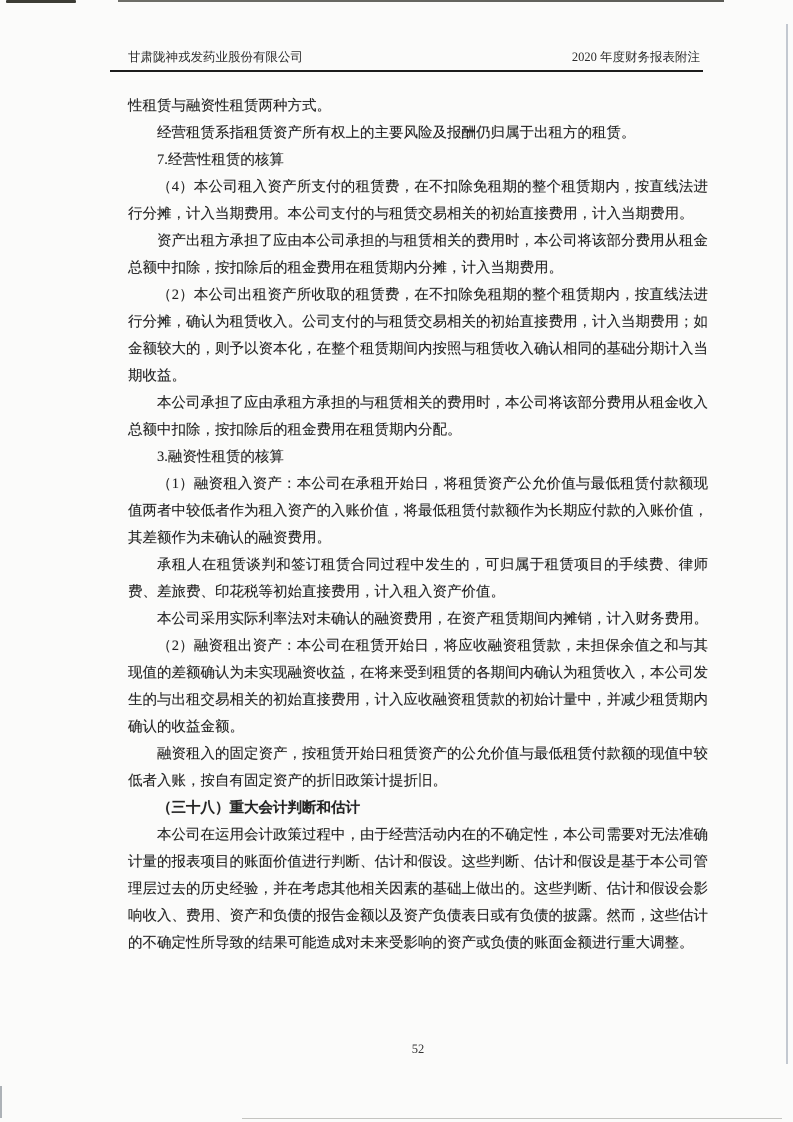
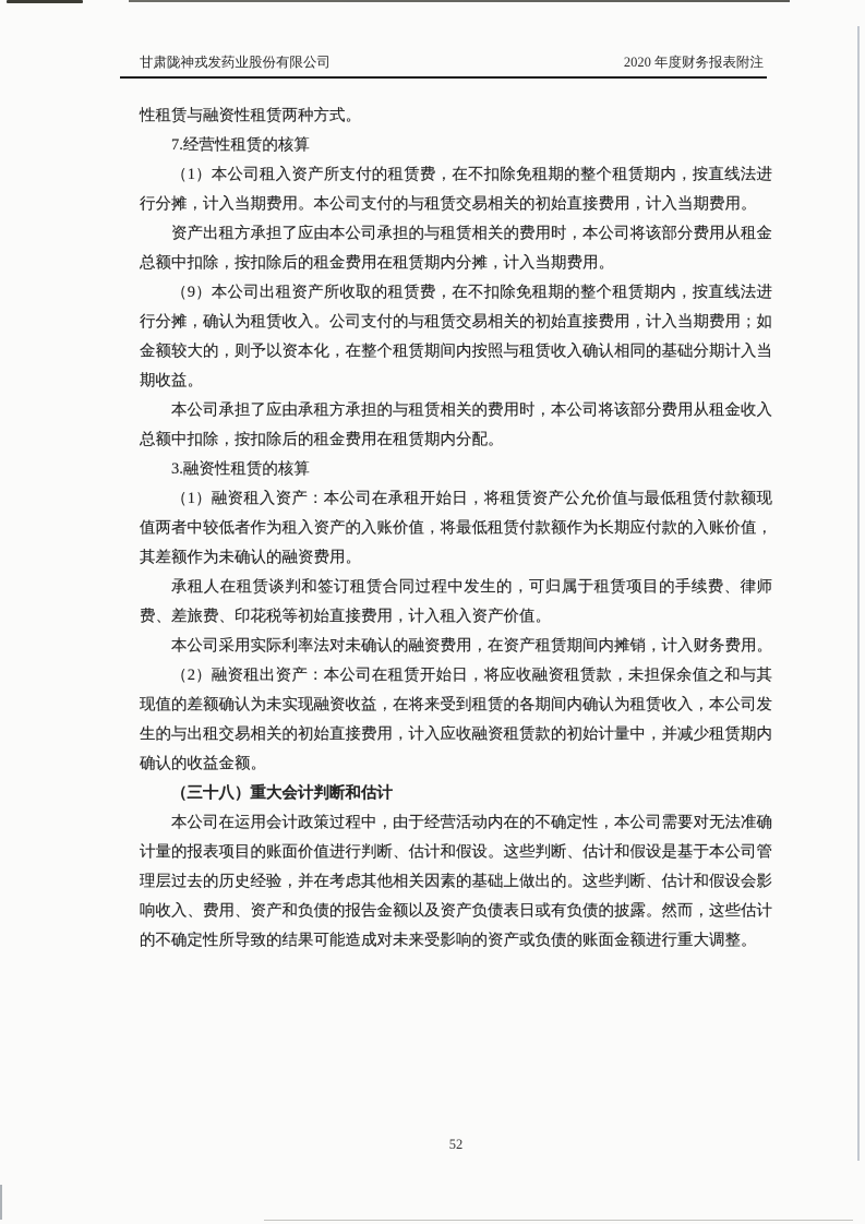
  甘肃陇神戎发药业股份有限公司
  2020 年度财务报表附注
  性租赁与融资性租赁两种方式。
- 经营租赁系指租赁资产所有权上的主要风险及报酬仍归属于出租方的租赁。
  7.经营性租赁的核算
- （4）本公司租入资产所支付的租赁费，在不扣除免租期的整个租赁期内，按直线法进行分摊，计入当期费用。本公司支付的与租赁交易相关的初始直接费用，计入当期费用。
+ （1）本公司租入资产所支付的租赁费，在不扣除免租期的整个租赁期内，按直线法进行分摊，计入当期费用。本公司支付的与租赁交易相关的初始直接费用，计入当期费用。
  资产出租方承担了应由本公司承担的与租赁相关的费用时，本公司将该部分费用从租金总额中扣除，按扣除后的租金费用在租赁期内分摊，计入当期费用。
- （2）本公司出租资产所收取的租赁费，在不扣除免租期的整个租赁期内，按直线法进行分摊，确认为租赁收入。公司支付的与租赁交易相关的初始直接费用，计入当期费用；如金额较大的，则予以资本化，在整个租赁期间内按照与租赁收入确认相同的基础分期计入当期收益。
+ （9）本公司出租资产所收取的租赁费，在不扣除免租期的整个租赁期内，按直线法进行分摊，确认为租赁收入。公司支付的与租赁交易相关的初始直接费用，计入当期费用；如金额较大的，则予以资本化，在整个租赁期间内按照与租赁收入确认相同的基础分期计入当期收益。
  本公司承担了应由承租方承担的与租赁相关的费用时，本公司将该部分费用从租金收入总额中扣除，按扣除后的租金费用在租赁期内分配。
  3.融资性租赁的核算
  （1）融资租入资产：本公司在承租开始日，将租赁资产公允价值与最低租赁付款额现值两者中较低者作为租入资产的入账价值，将最低租赁付款额作为长期应付款的入账价值，其差额作为未确认的融资费用。
  承租人在租赁谈判和签订租赁合同过程中发生的，可归属于租赁项目的手续费、律师费、差旅费、印花税等初始直接费用，计入租入资产价值。
  本公司采用实际利率法对未确认的融资费用，在资产租赁期间内摊销，计入财务费用。
  （2）融资租出资产：本公司在租赁开始日，将应收融资租赁款，未担保余值之和与其现值的差额确认为未实现融资收益，在将来受到租赁的各期间内确认为租赁收入，本公司发生的与出租交易相关的初始直接费用，计入应收融资租赁款的初始计量中，并减少租赁期内确认的收益金额。
- 融资租入的固定资产，按租赁开始日租赁资产的公允价值与最低租赁付款额的现值中较低者入账，按自有固定资产的折旧政策计提折旧。
  （三十八）重大会计判断和估计
  本公司在运用会计政策过程中，由于经营活动内在的不确定性，本公司需要对无法准确计量的报表项目的账面价值进行判断、估计和假设。这些判断、估计和假设是基于本公司管理层过去的历史经验，并在考虑其他相关因素的基础上做出的。这些判断、估计和假设会影响收入、费用、资产和负债的报告金额以及资产负债表日或有负债的披露。然而，这些估计的不确定性所导致的结果可能造成对未来受影响的资产或负债的账面金额进行重大调整。
  52
